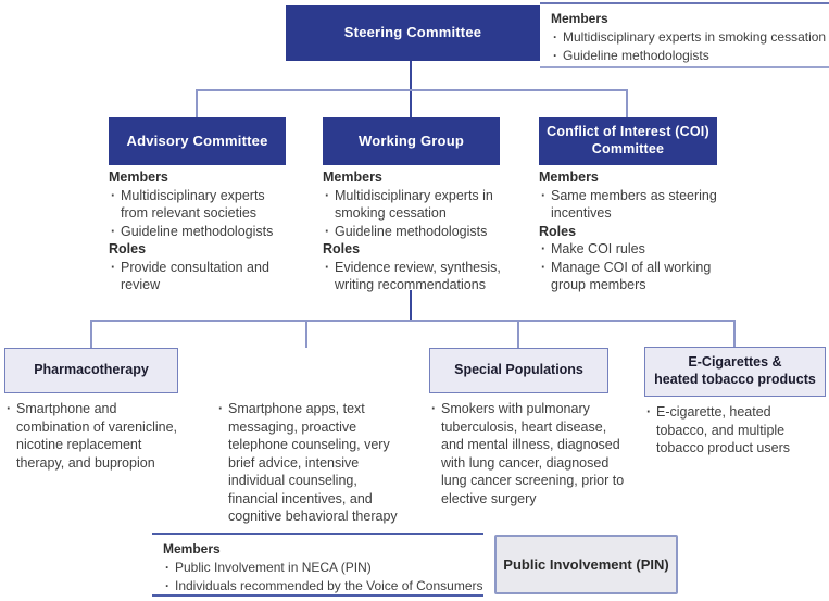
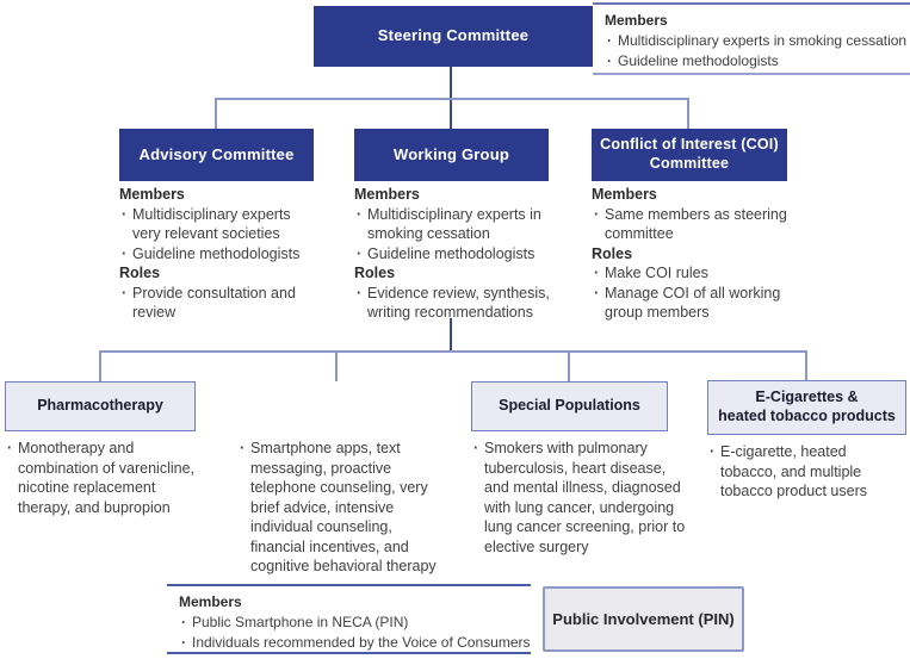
  Steering Committee
  Members
  Multidisciplinary experts in smoking cessation
  Guideline methodologists
  Advisory Committee
  Working Group
  Conflict of Interest (COI)
  Committee
  Members
- Multidisciplinary experts from relevant societies
+ Multidisciplinary experts very relevant societies
  Guideline methodologists
  Roles
  Provide consultation and review
  Members
  Multidisciplinary experts in smoking cessation
  Guideline methodologists
  Roles
  Evidence review, synthesis, writing recommendations
  Members
- Same members as steering incentives
+ Same members as steering committee
  Roles
  Make COI rules
  Manage COI of all working group members
  Pharmacotherapy
  Special Populations
  E-Cigarettes &
  heated tobacco products
- Smartphone and combination of varenicline, nicotine replacement therapy, and bupropion
+ Monotherapy and combination of varenicline, nicotine replacement therapy, and bupropion
  Smartphone apps, text messaging, proactive telephone counseling, very brief advice, intensive individual counseling, financial incentives, and cognitive behavioral therapy
- Smokers with pulmonary tuberculosis, heart disease, and mental illness, diagnosed with lung cancer, diagnosed lung cancer screening, prior to elective surgery
+ Smokers with pulmonary tuberculosis, heart disease, and mental illness, diagnosed with lung cancer, undergoing lung cancer screening, prior to elective surgery
  E-cigarette, heated tobacco, and multiple tobacco product users
  Members
- Public Involvement in NECA (PIN)
+ Public Smartphone in NECA (PIN)
  Individuals recommended by the Voice of Consumers
  Public Involvement (PIN)
